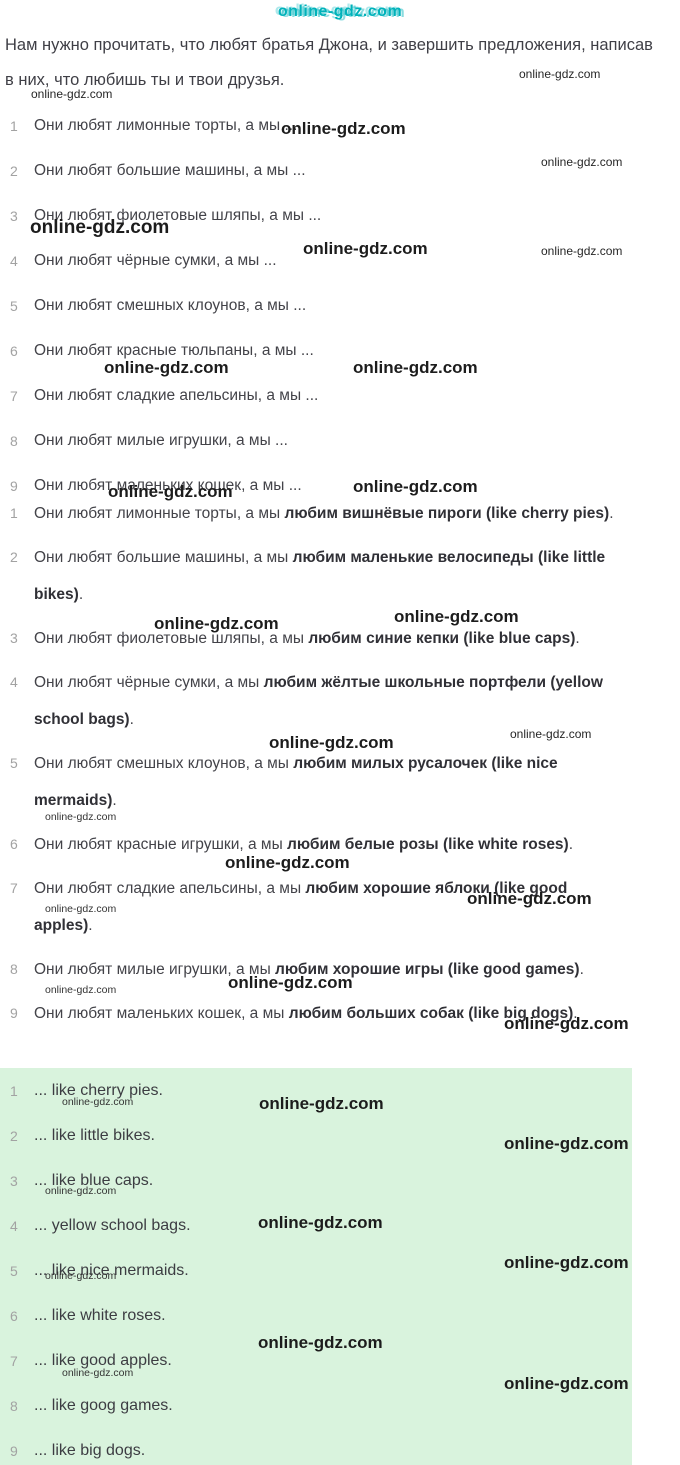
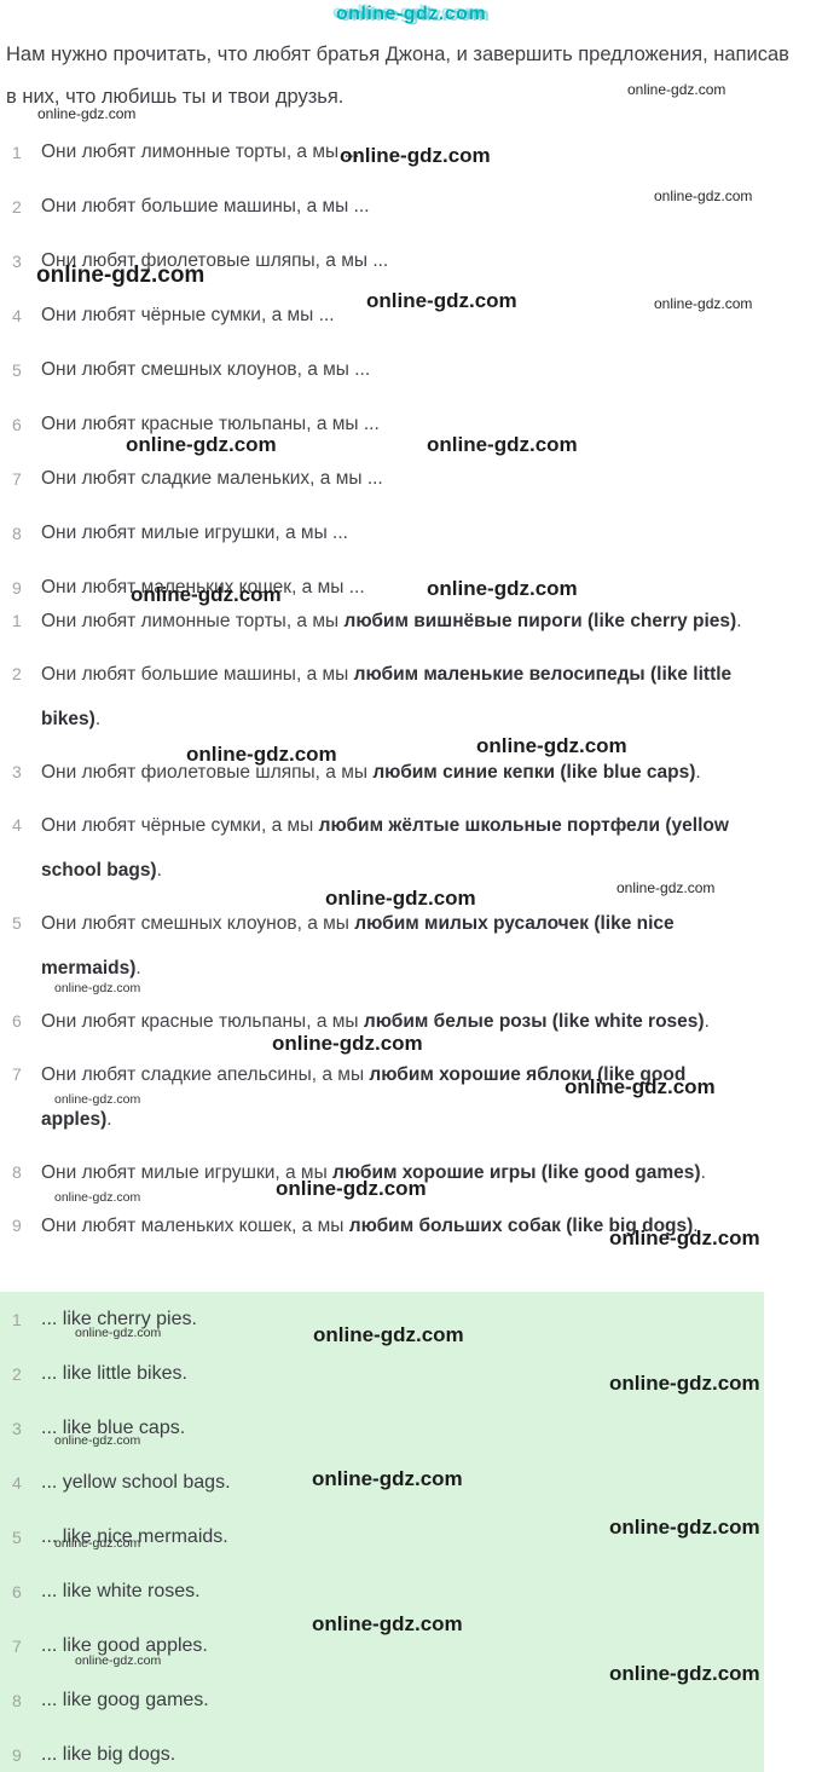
  online-gdz.com
  Нам нужно прочитать, что любят братья Джона, и завершить предложения, написав в них, что любишь ты и твои друзья.
  1
  Они любят лимонные торты, а мы ...
  2
  Они любят большие машины, а мы ...
  3
  Они любят фиолетовые шляпы, а мы ...
  4
  Они любят чёрные сумки, а мы ...
  5
  Они любят смешных клоунов, а мы ...
  6
  Они любят красные тюльпаны, а мы ...
  7
- Они любят сладкие апельсины, а мы ...
+ Они любят сладкие маленьких, а мы ...
  8
  Они любят милые игрушки, а мы ...
  9
  Они любят маленьких кошек, а мы ...
  1
  Они любят лимонные торты, а мы любим вишнёвые пироги (like cherry pies).
  2
  Они любят большие машины, а мы любим маленькие велосипеды (like little bikes).
  3
  Они любят фиолетовые шляпы, а мы любим синие кепки (like blue caps).
  4
  Они любят чёрные сумки, а мы любим жёлтые школьные портфели (yellow school bags).
  5
  Они любят смешных клоунов, а мы любим милых русалочек (like nice mermaids).
  6
- Они любят красные игрушки, а мы любим белые розы (like white roses).
+ Они любят красные тюльпаны, а мы любим белые розы (like white roses).
  7
  Они любят сладкие апельсины, а мы любим хорошие яблоки (like good apples).
  8
  Они любят милые игрушки, а мы любим хорошие игры (like good games).
  9
  Они любят маленьких кошек, а мы любим больших собак (like big dogs).
  1
  ... like cherry pies.
  2
  ... like little bikes.
  3
  ... like blue caps.
  4
  ... yellow school bags.
  5
  ... like nice mermaids.
  6
  ... like white roses.
  7
  ... like good apples.
  8
  ... like goog games.
  9
  ... like big dogs.
  online-gdz.com
  online-gdz.com
  online-gdz.com
  online-gdz.com
  online-gdz.com
  online-gdz.com
  online-gdz.com
  online-gdz.com
  online-gdz.com
  online-gdz.com
  online-gdz.com
  online-gdz.com
  online-gdz.com
  online-gdz.com
  online-gdz.com
  online-gdz.com
  online-gdz.com
  online-gdz.com
  online-gdz.com
  online-gdz.com
  online-gdz.com
  online-gdz.com
  online-gdz.com
  online-gdz.com
  online-gdz.com
  online-gdz.com
  online-gdz.com
  online-gdz.com
  online-gdz.com
  online-gdz.com
  online-gdz.com
  online-gdz.com
